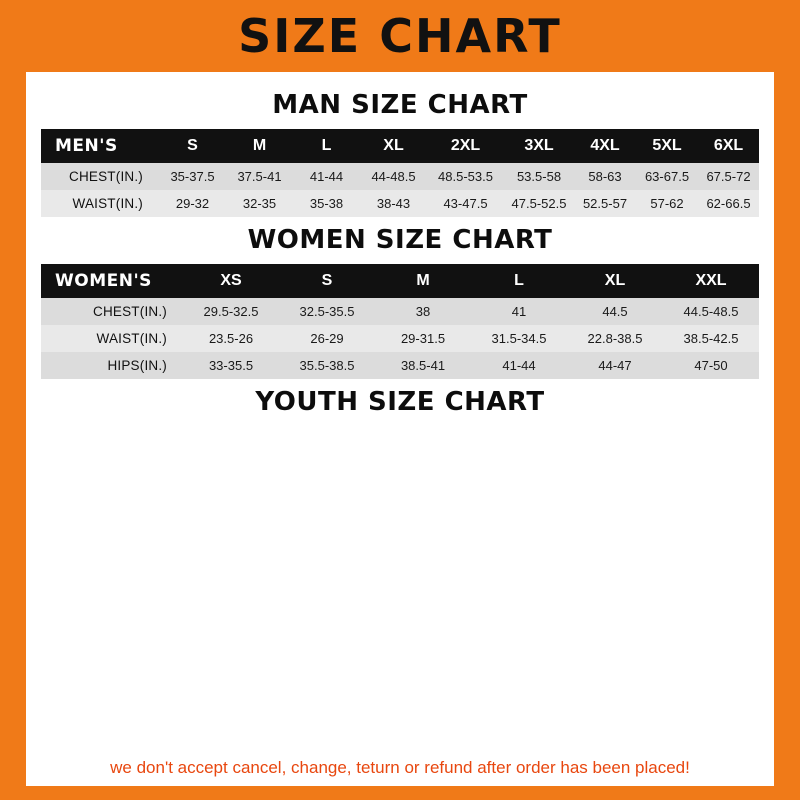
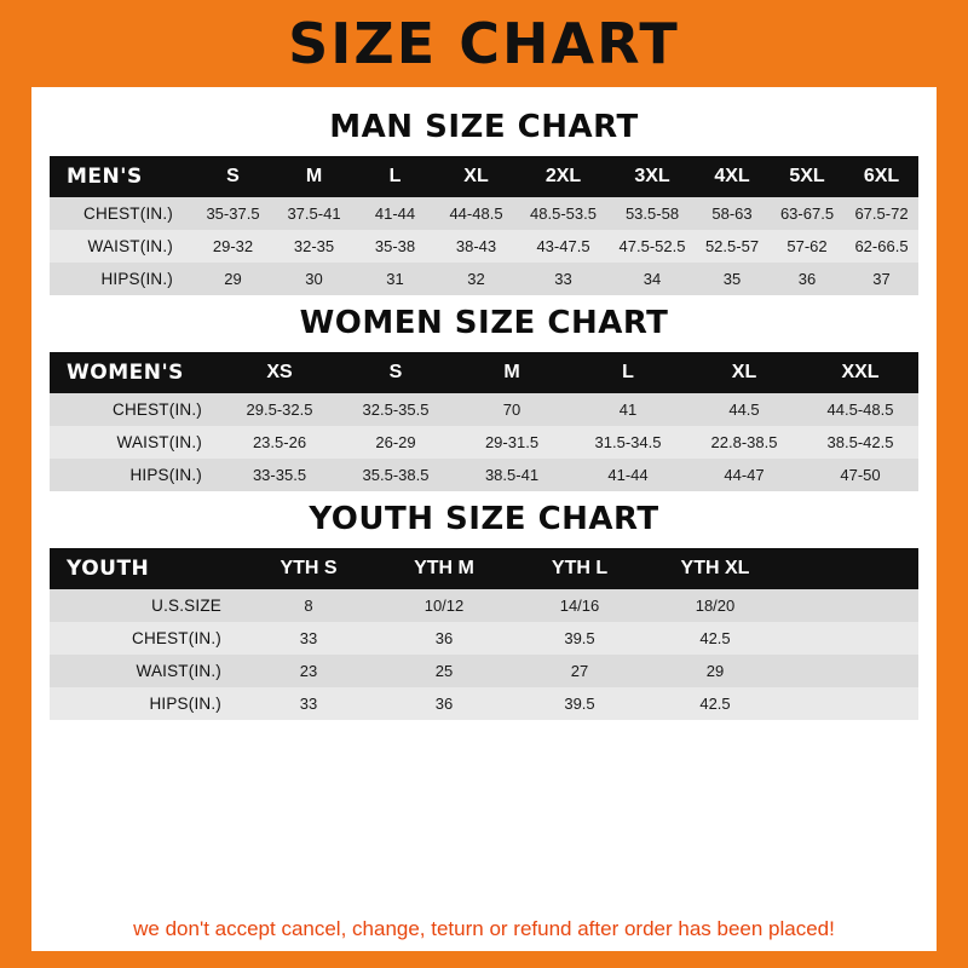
  SIZE CHART
  MAN SIZE CHART
  MEN'S	S	M	L	XL	2XL	3XL	4XL	5XL	6XL
  CHEST(IN.)	35-37.5	37.5-41	41-44	44-48.5	48.5-53.5	53.5-58	58-63	63-67.5	67.5-72
  WAIST(IN.)	29-32	32-35	35-38	38-43	43-47.5	47.5-52.5	52.5-57	57-62	62-66.5
+ HIPS(IN.)	29	30	31	32	33	34	35	36	37
  WOMEN SIZE CHART
  WOMEN'S	XS	S	M	L	XL	XXL
- CHEST(IN.)	29.5-32.5	32.5-35.5	38	41	44.5	44.5-48.5
+ CHEST(IN.)	29.5-32.5	32.5-35.5	70	41	44.5	44.5-48.5
  WAIST(IN.)	23.5-26	26-29	29-31.5	31.5-34.5	22.8-38.5	38.5-42.5
  HIPS(IN.)	33-35.5	35.5-38.5	38.5-41	41-44	44-47	47-50
  YOUTH SIZE CHART
+ YOUTH	YTH S	YTH M	YTH L	YTH XL
+ U.S.SIZE	8	10/12	14/16	18/20
+ CHEST(IN.)	33	36	39.5	42.5
+ WAIST(IN.)	23	25	27	29
+ HIPS(IN.)	33	36	39.5	42.5
  we don't accept cancel, change, teturn or refund after order has been placed!
